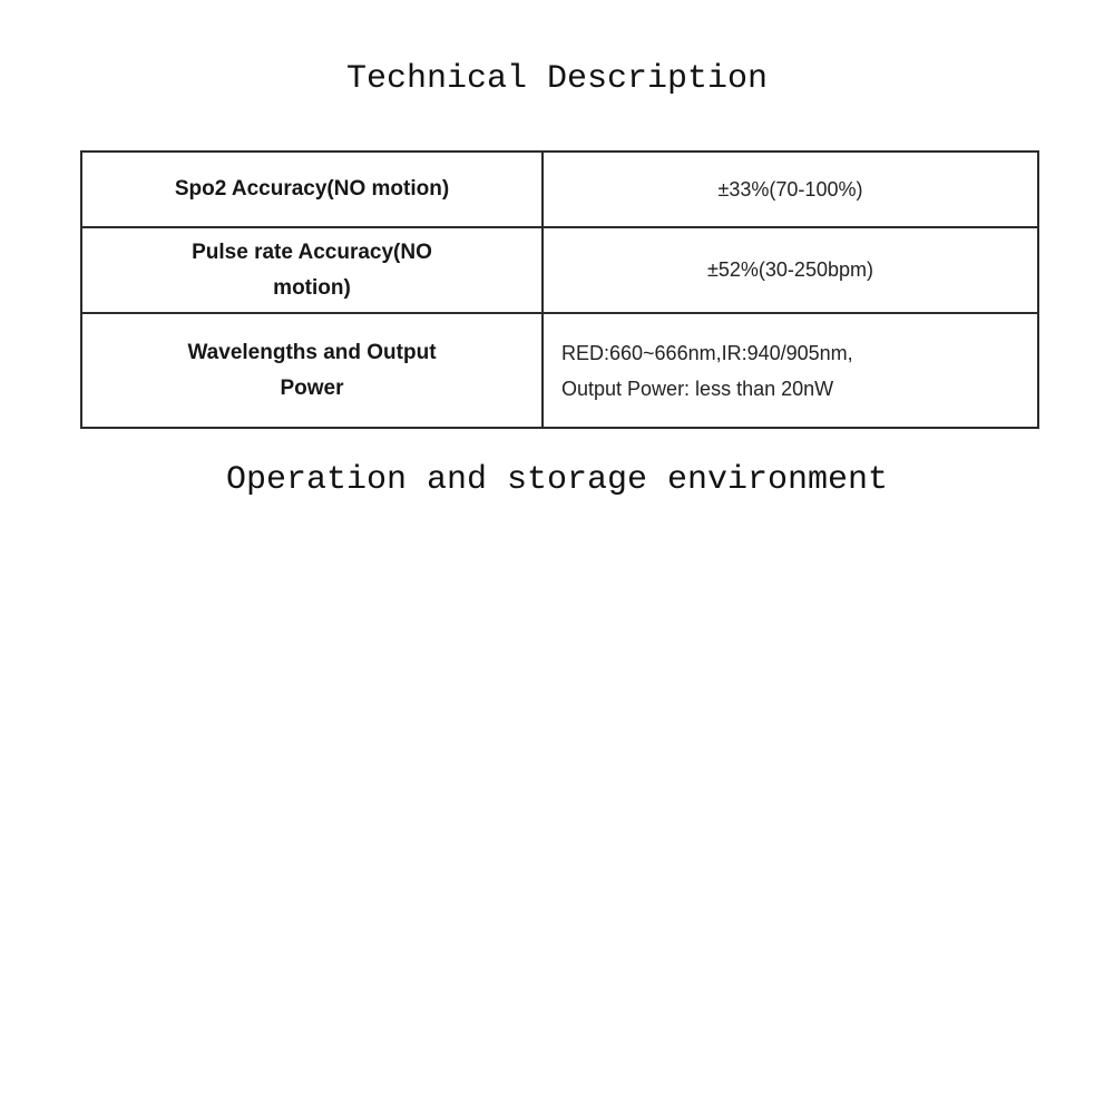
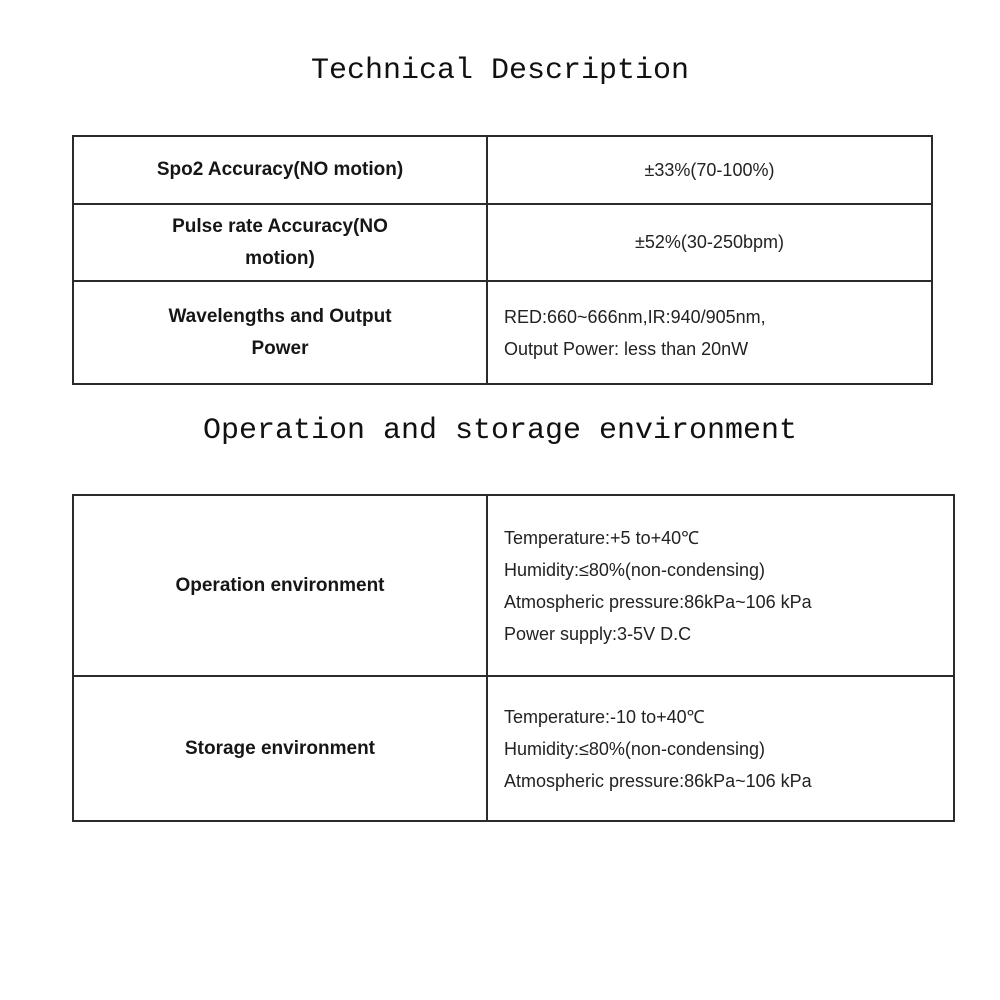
  Technical Description
  Spo2 Accuracy(NO motion)	±33%(70-100%)
  Pulse rate Accuracy(NO motion)	±52%(30-250bpm)
  Wavelengths and Output Power	RED:660~666nm,IR:940/905nm, Output Power: less than 20nW
  Operation and storage environment
+ Operation environment	Temperature:+5 to+40℃ Humidity:≤80%(non-condensing) Atmospheric pressure:86kPa~106 kPa Power supply:3-5V D.C
+ Storage environment	Temperature:-10 to+40℃ Humidity:≤80%(non-condensing) Atmospheric pressure:86kPa~106 kPa
